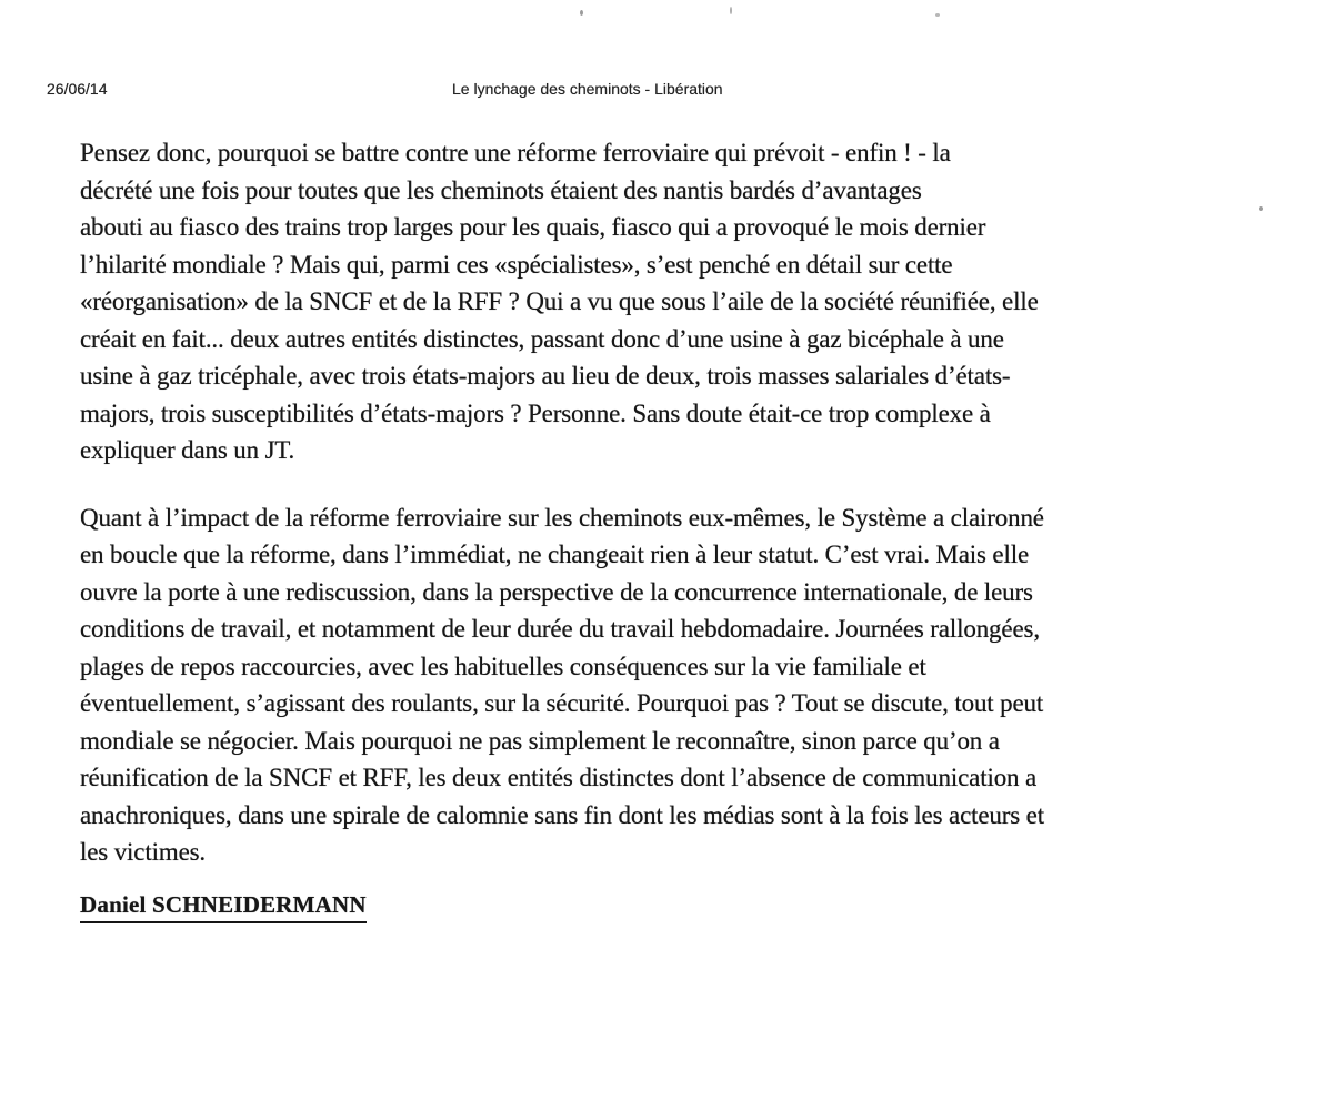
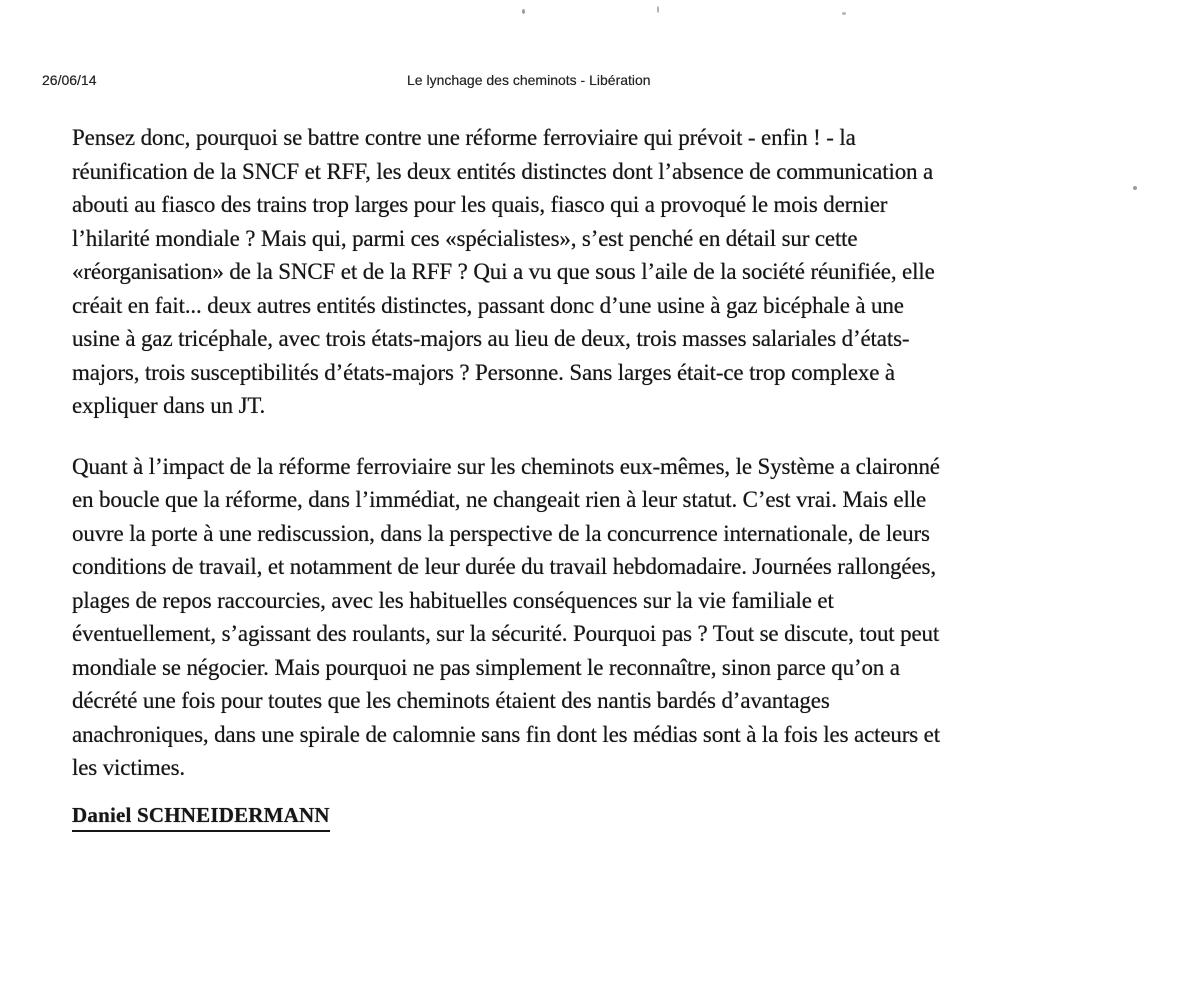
  26/06/14
  Le lynchage des cheminots - Libération
  Pensez donc, pourquoi se battre contre une réforme ferroviaire qui prévoit - enfin ! - la
- décrété une fois pour toutes que les cheminots étaient des nantis bardés d’avantages
+ réunification de la SNCF et RFF, les deux entités distinctes dont l’absence de communication a
  abouti au fiasco des trains trop larges pour les quais, fiasco qui a provoqué le mois dernier
  l’hilarité mondiale ? Mais qui, parmi ces «spécialistes», s’est penché en détail sur cette
  «réorganisation» de la SNCF et de la RFF ? Qui a vu que sous l’aile de la société réunifiée, elle
  créait en fait... deux autres entités distinctes, passant donc d’une usine à gaz bicéphale à une
  usine à gaz tricéphale, avec trois états-majors au lieu de deux, trois masses salariales d’états-
- majors, trois susceptibilités d’états-majors ? Personne. Sans doute était-ce trop complexe à
+ majors, trois susceptibilités d’états-majors ? Personne. Sans larges était-ce trop complexe à
  expliquer dans un JT.
  Quant à l’impact de la réforme ferroviaire sur les cheminots eux-mêmes, le Système a claironné
  en boucle que la réforme, dans l’immédiat, ne changeait rien à leur statut. C’est vrai. Mais elle
  ouvre la porte à une rediscussion, dans la perspective de la concurrence internationale, de leurs
  conditions de travail, et notamment de leur durée du travail hebdomadaire. Journées rallongées,
  plages de repos raccourcies, avec les habituelles conséquences sur la vie familiale et
  éventuellement, s’agissant des roulants, sur la sécurité. Pourquoi pas ? Tout se discute, tout peut
  mondiale se négocier. Mais pourquoi ne pas simplement le reconnaître, sinon parce qu’on a
- réunification de la SNCF et RFF, les deux entités distinctes dont l’absence de communication a
+ décrété une fois pour toutes que les cheminots étaient des nantis bardés d’avantages
  anachroniques, dans une spirale de calomnie sans fin dont les médias sont à la fois les acteurs et
  les victimes.
  Daniel SCHNEIDERMANN
